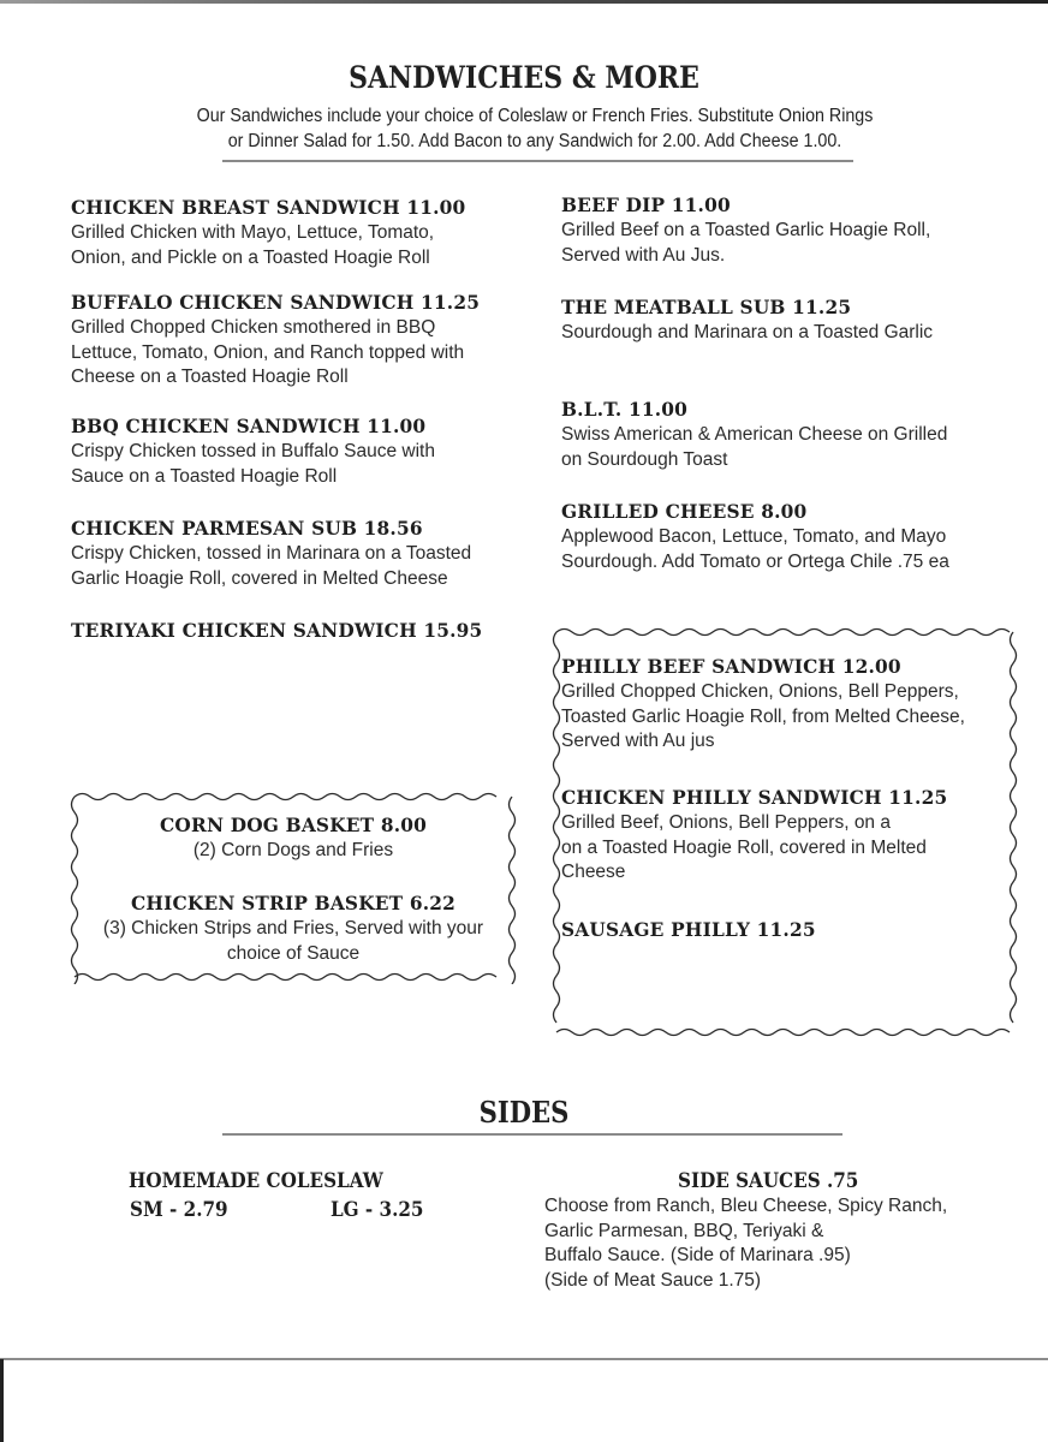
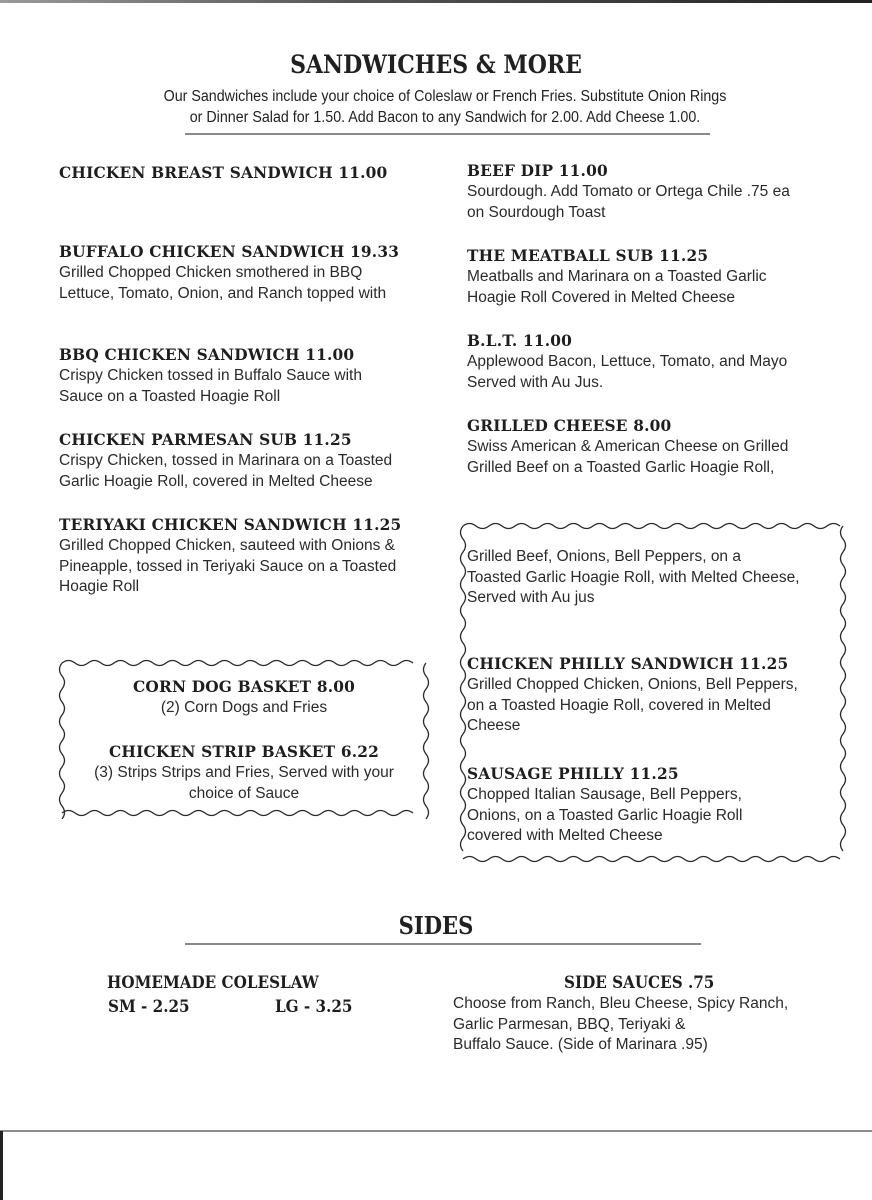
  SANDWICHES & MORE
  Our Sandwiches include your choice of Coleslaw or French Fries. Substitute Onion Rings
  or Dinner Salad for 1.50. Add Bacon to any Sandwich for 2.00. Add Cheese 1.00.
  CHICKEN BREAST SANDWICH 11.00
- Grilled Chicken with Mayo, Lettuce, Tomato,
- Onion, and Pickle on a Toasted Hoagie Roll
- BUFFALO CHICKEN SANDWICH 11.25
+ BUFFALO CHICKEN SANDWICH 19.33
  Grilled Chopped Chicken smothered in BBQ
  Lettuce, Tomato, Onion, and Ranch topped with
- Cheese on a Toasted Hoagie Roll
  BBQ CHICKEN SANDWICH 11.00
  Crispy Chicken tossed in Buffalo Sauce with
  Sauce on a Toasted Hoagie Roll
- CHICKEN PARMESAN SUB 18.56
+ CHICKEN PARMESAN SUB 11.25
  Crispy Chicken, tossed in Marinara on a Toasted
  Garlic Hoagie Roll, covered in Melted Cheese
- TERIYAKI CHICKEN SANDWICH 15.95
+ TERIYAKI CHICKEN SANDWICH 11.25
+ Grilled Chopped Chicken, sauteed with Onions &
+ Pineapple, tossed in Teriyaki Sauce on a Toasted
+ Hoagie Roll
  BEEF DIP 11.00
- Grilled Beef on a Toasted Garlic Hoagie Roll,
+ Sourdough. Add Tomato or Ortega Chile .75 ea
- Served with Au Jus.
+ on Sourdough Toast
  THE MEATBALL SUB 11.25
- Sourdough and Marinara on a Toasted Garlic
+ Meatballs and Marinara on a Toasted Garlic
+ Hoagie Roll Covered in Melted Cheese
  B.L.T. 11.00
- Swiss American & American Cheese on Grilled
+ Applewood Bacon, Lettuce, Tomato, and Mayo
- on Sourdough Toast
+ Served with Au Jus.
  GRILLED CHEESE 8.00
- Applewood Bacon, Lettuce, Tomato, and Mayo
+ Swiss American & American Cheese on Grilled
- Sourdough. Add Tomato or Ortega Chile .75 ea
+ Grilled Beef on a Toasted Garlic Hoagie Roll,
  CORN DOG BASKET 8.00
  (2) Corn Dogs and Fries
  CHICKEN STRIP BASKET 6.22
- (3) Chicken Strips and Fries, Served with your
+ (3) Strips Strips and Fries, Served with your
  choice of Sauce
- PHILLY BEEF SANDWICH 12.00
- Grilled Chopped Chicken, Onions, Bell Peppers,
+ Grilled Beef, Onions, Bell Peppers, on a
- Toasted Garlic Hoagie Roll, from Melted Cheese,
+ Toasted Garlic Hoagie Roll, with Melted Cheese,
  Served with Au jus
  CHICKEN PHILLY SANDWICH 11.25
- Grilled Beef, Onions, Bell Peppers, on a
+ Grilled Chopped Chicken, Onions, Bell Peppers,
  on a Toasted Hoagie Roll, covered in Melted
  Cheese
  SAUSAGE PHILLY 11.25
+ Chopped Italian Sausage, Bell Peppers,
+ Onions, on a Toasted Garlic Hoagie Roll
+ covered with Melted Cheese
  SIDES
  HOMEMADE COLESLAW
- SM - 2.79
+ SM - 2.25
  LG - 3.25
  SIDE SAUCES .75
  Choose from Ranch, Bleu Cheese, Spicy Ranch,
  Garlic Parmesan, BBQ, Teriyaki &
  Buffalo Sauce. (Side of Marinara .95)
- (Side of Meat Sauce 1.75)
